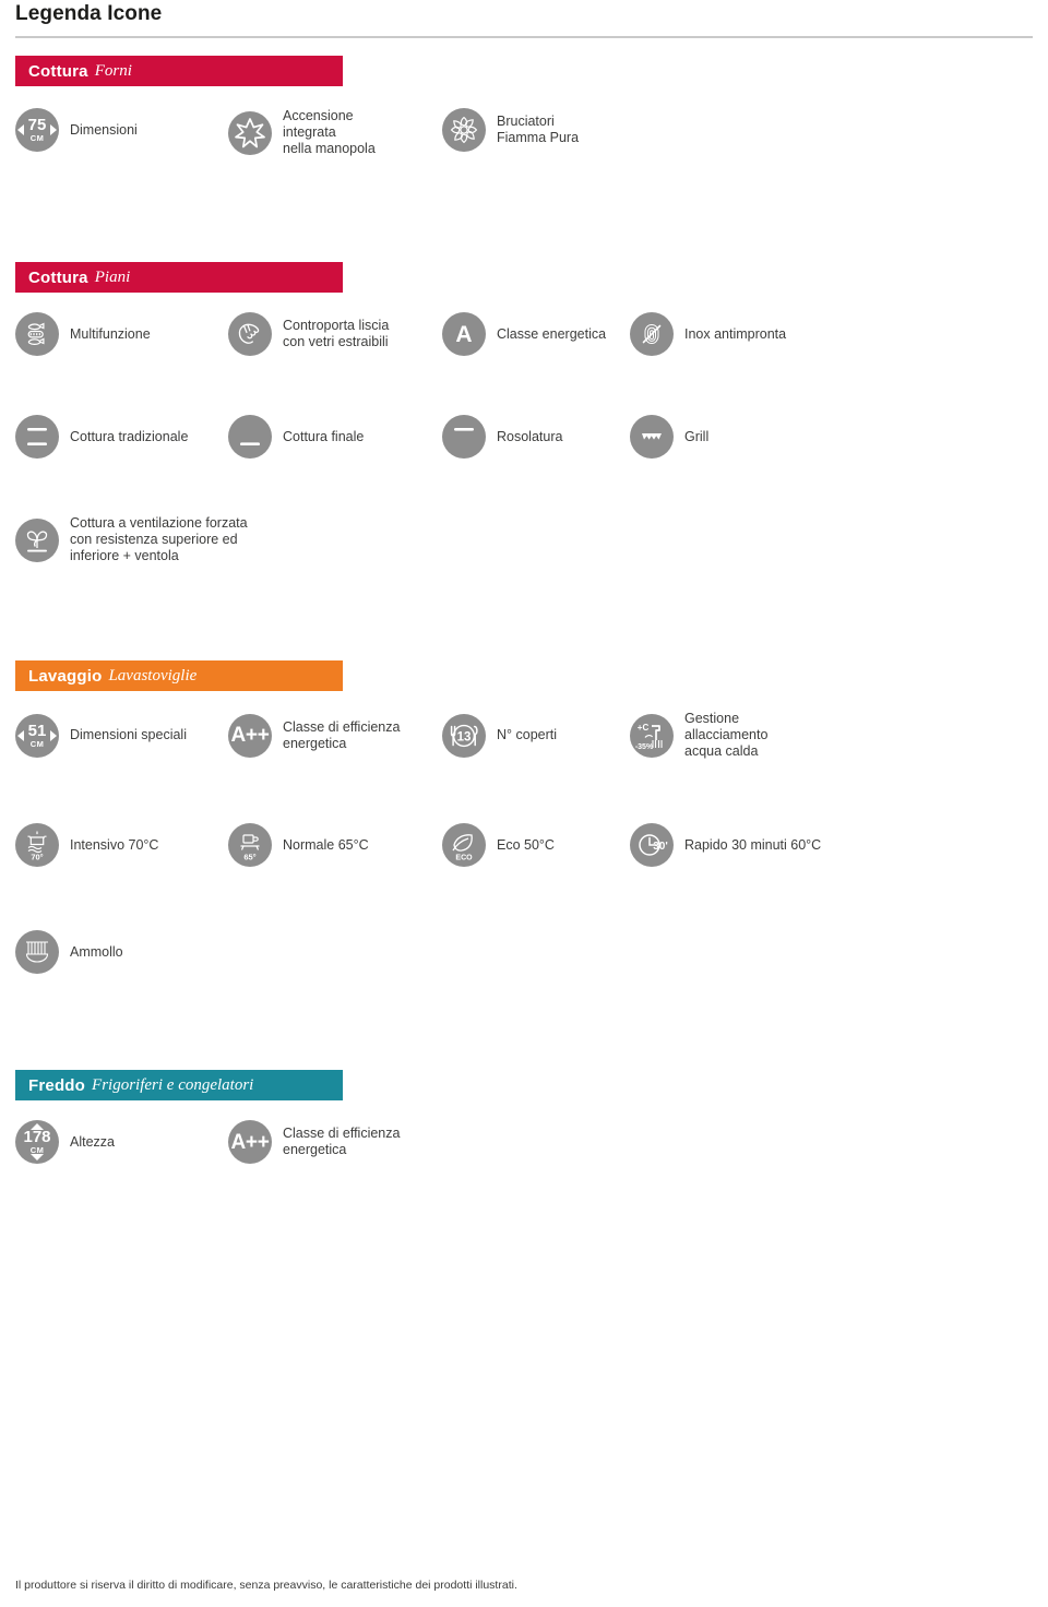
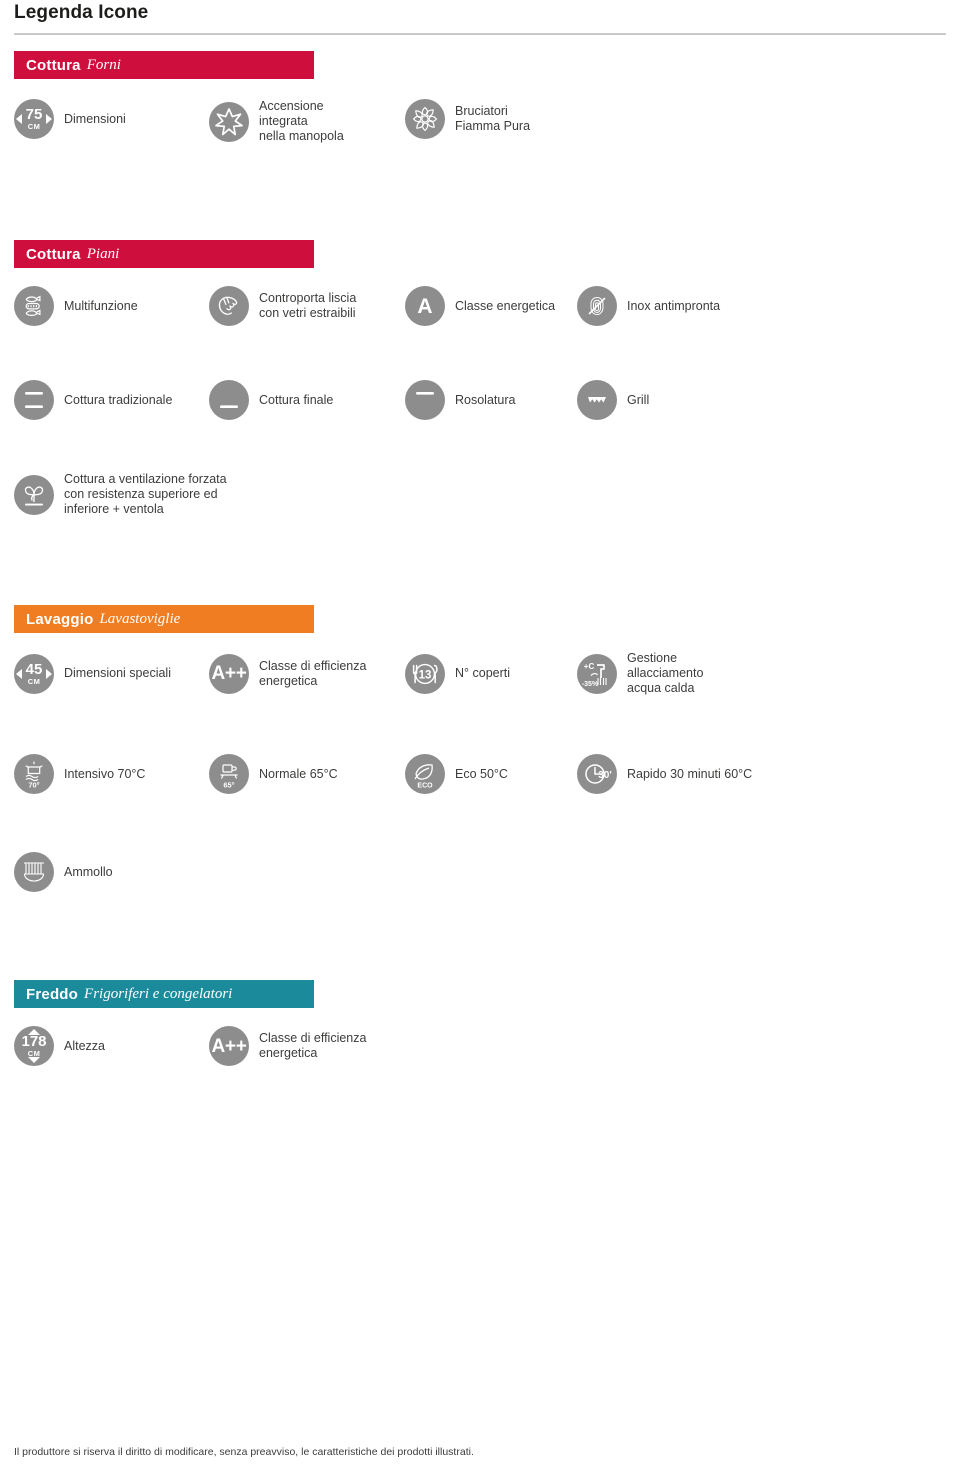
  Legenda Icone
  Cottura
  Forni
  75
  CM
  Dimensioni
  Accensione
  integrata
  nella manopola
  Bruciatori
  Fiamma Pura
  Cottura
  Piani
  Multifunzione
  Controporta liscia
  con vetri estraibili
  A
  Classe energetica
  Inox antimpronta
  Cottura tradizionale
  Cottura finale
  Rosolatura
  Grill
  Cottura a ventilazione forzata
  con resistenza superiore ed
  inferiore + ventola
  Lavaggio
  Lavastoviglie
- 51
+ 45
  CM
  Dimensioni speciali
  A++
  Classe di efficienza
  energetica
  13
  N° coperti
  +C
  Gestione
  allacciamento
  acqua calda
  70°
  Intensivo 70°C
  65°
  Normale 65°C
  Eco 50°C
  30'
  Rapido 30 minuti 60°C
  Ammollo
  Freddo
  Frigoriferi e congelatori
  178
  CM
  Altezza
  A++
  Classe di efficienza
  energetica
  Il produttore si riserva il diritto di modificare, senza preavviso, le caratteristiche dei prodotti illustrati.
